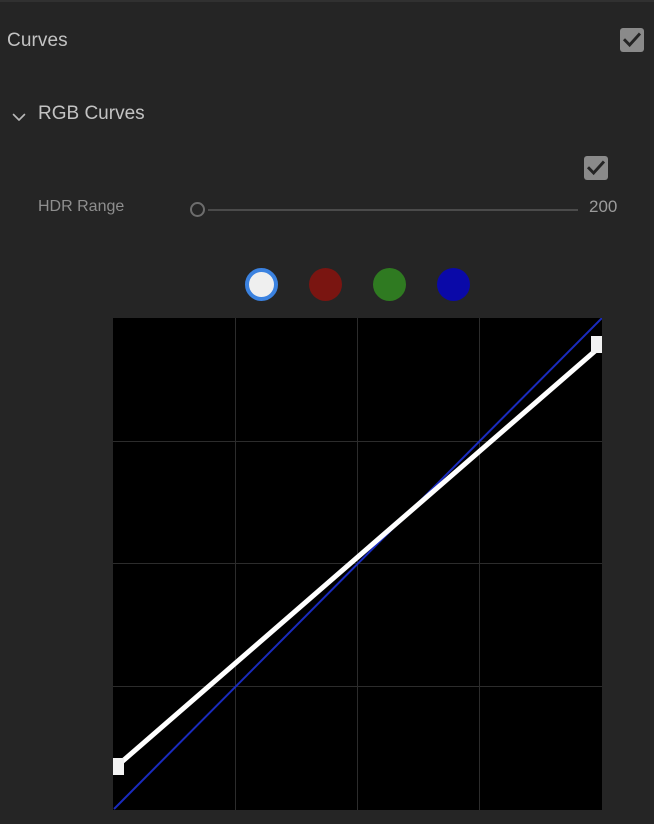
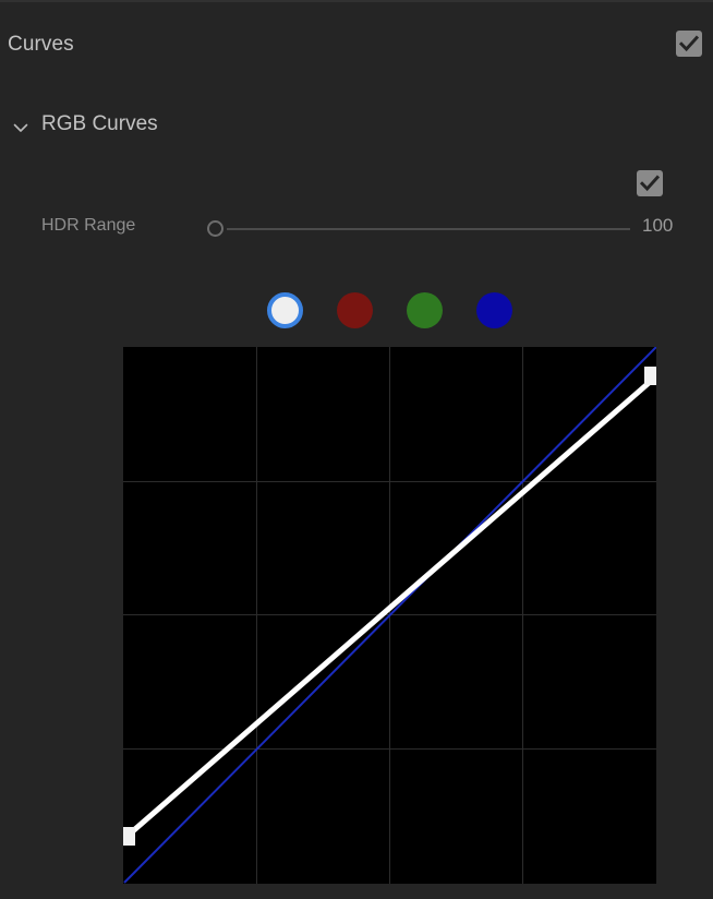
  Curves
  RGB Curves
  HDR Range
- 200
+ 100
